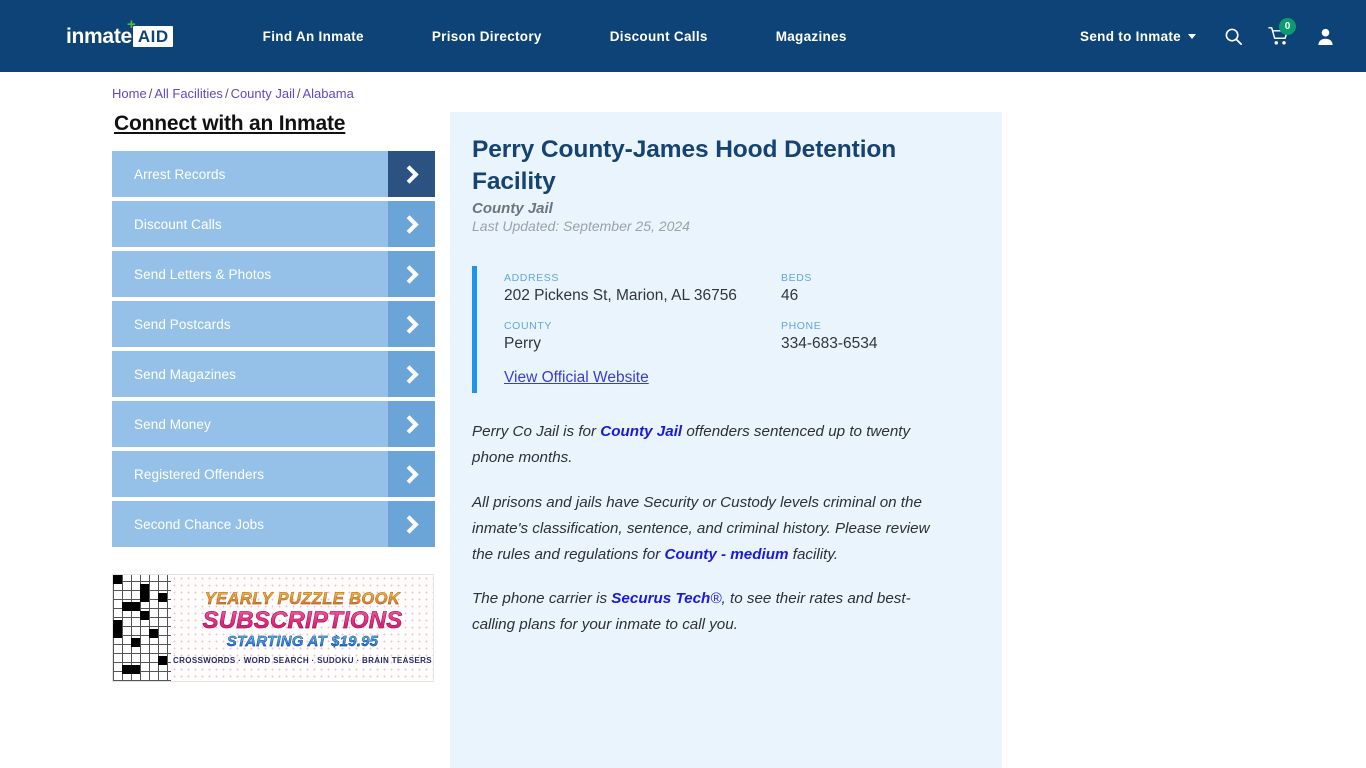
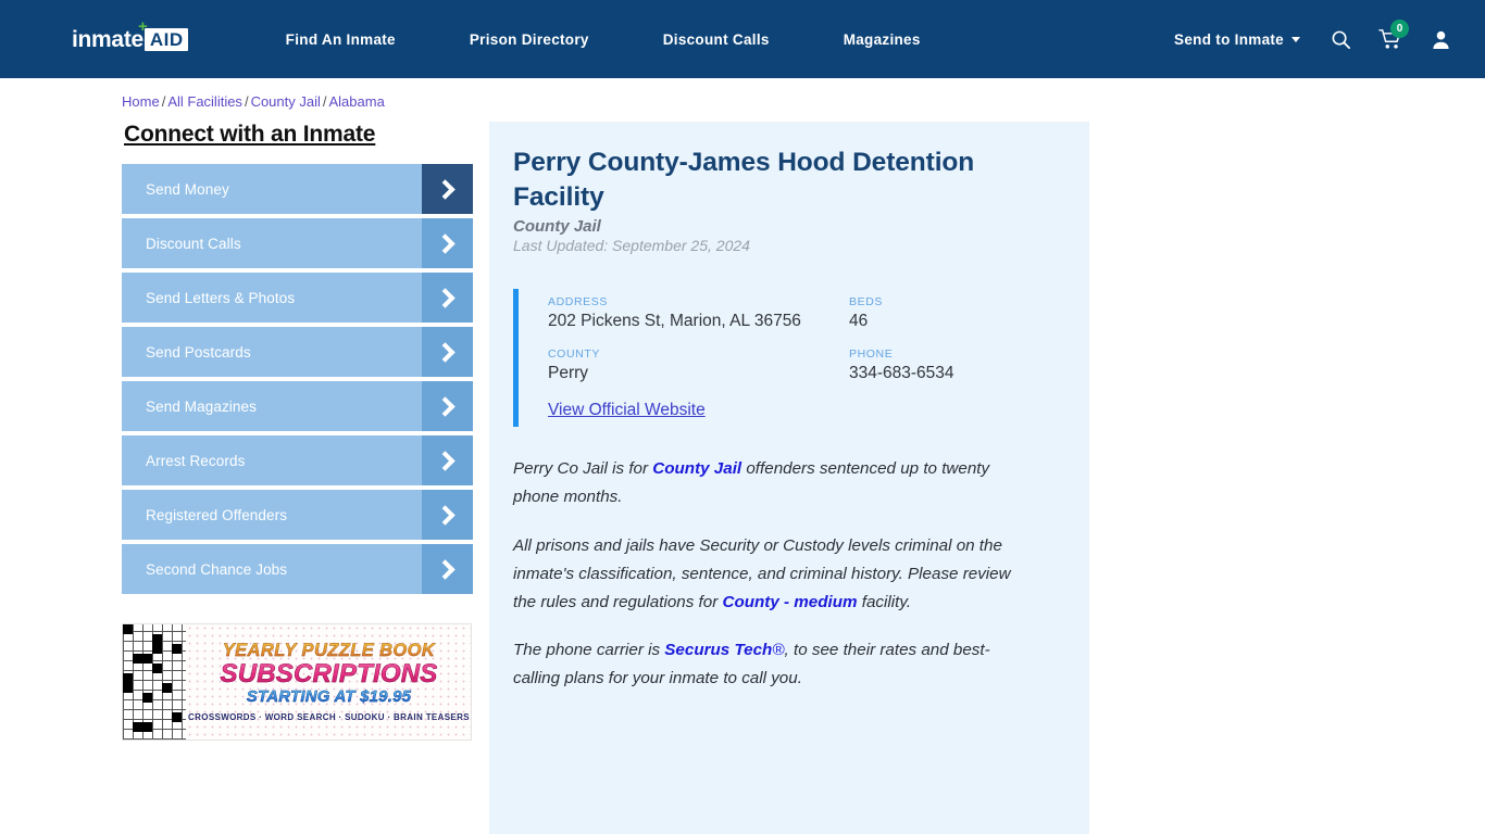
  inmate
  AID
  +
  Find An Inmate
  Prison Directory
  Discount Calls
  Magazines
  Send to Inmate
  0
  Home / All Facilities / County Jail / Alabama
  Connect with an Inmate
- Arrest Records
+ Send Money
  Discount Calls
  Send Letters & Photos
  Send Postcards
  Send Magazines
- Send Money
+ Arrest Records
  Registered Offenders
  Second Chance Jobs
  YEARLY PUZZLE BOOK
  SUBSCRIPTIONS
  STARTING AT $19.95
  CROSSWORDS · WORD SEARCH · SUDOKU · BRAIN TEASERS
  Perry County-James Hood Detention Facility
  County Jail
  Last Updated: September 25, 2024
  ADDRESS
  202 Pickens St, Marion, AL 36756
  BEDS
  46
  COUNTY
  Perry
  PHONE
  334-683-6534
  View Official Website
  Perry Co Jail is for County Jail offenders sentenced up to twenty phone months.
  All prisons and jails have Security or Custody levels criminal on the inmate's classification, sentence, and criminal history. Please review the rules and regulations for County - medium facility.
  The phone carrier is Securus Tech®, to see their rates and best-calling plans for your inmate to call you.
